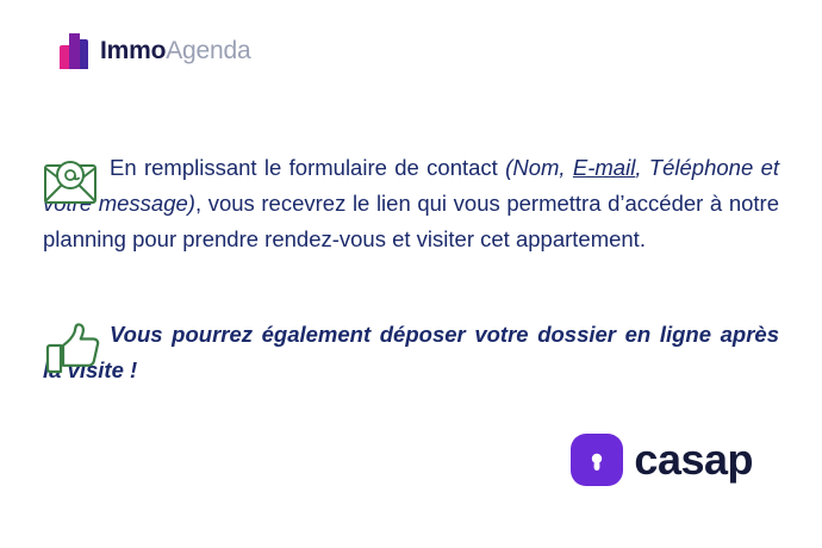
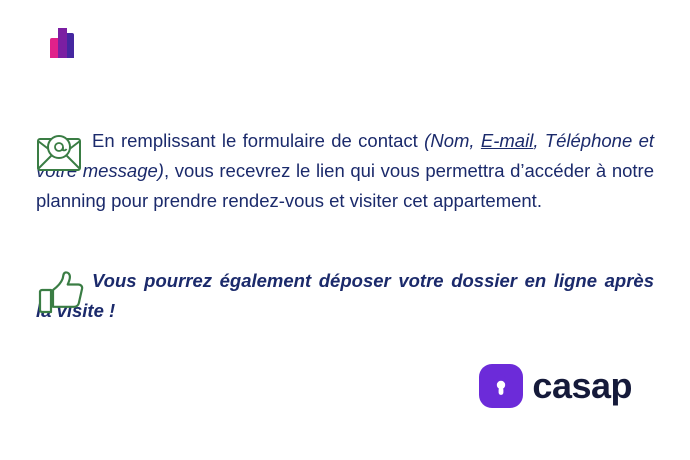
- ImmoAgenda
  En remplissant le formulaire de contact (Nom, E-mail, Téléphone et message), vous recevrez le lien qui vous permettra d’accéder à notre planning pour prendre rendez-vous et visiter cet appartement.
  Vous pourrez également déposer votre dossier en ligne après l visite !
  casap
